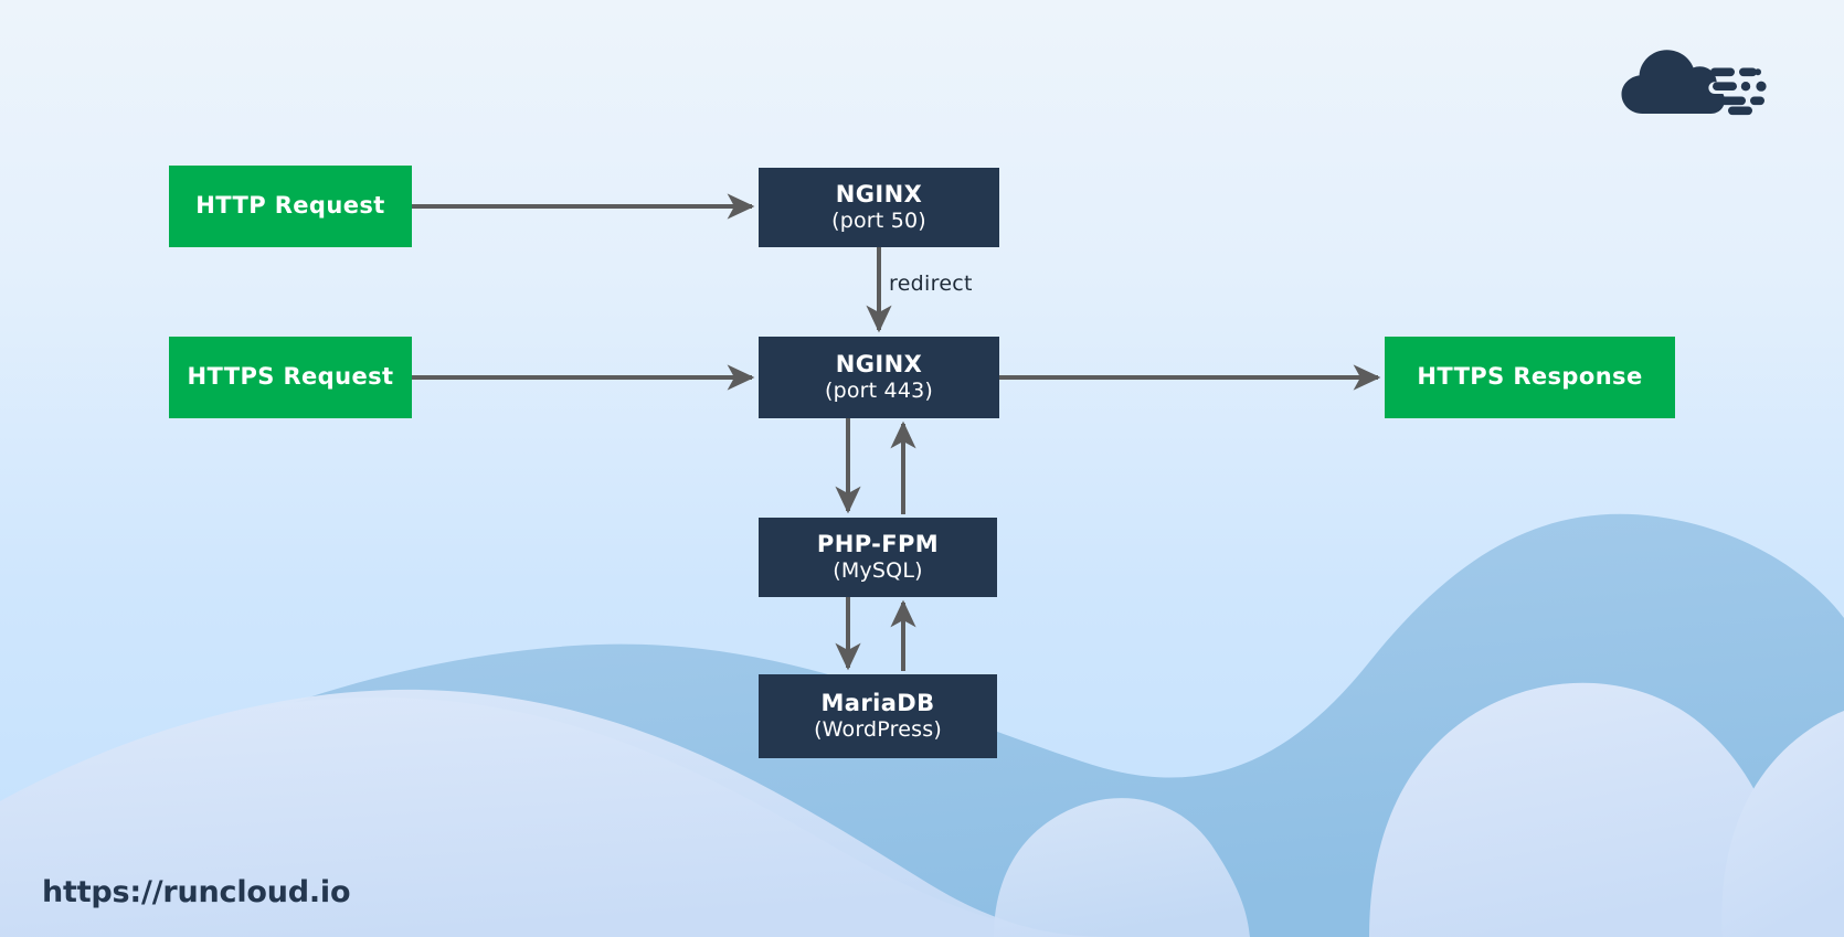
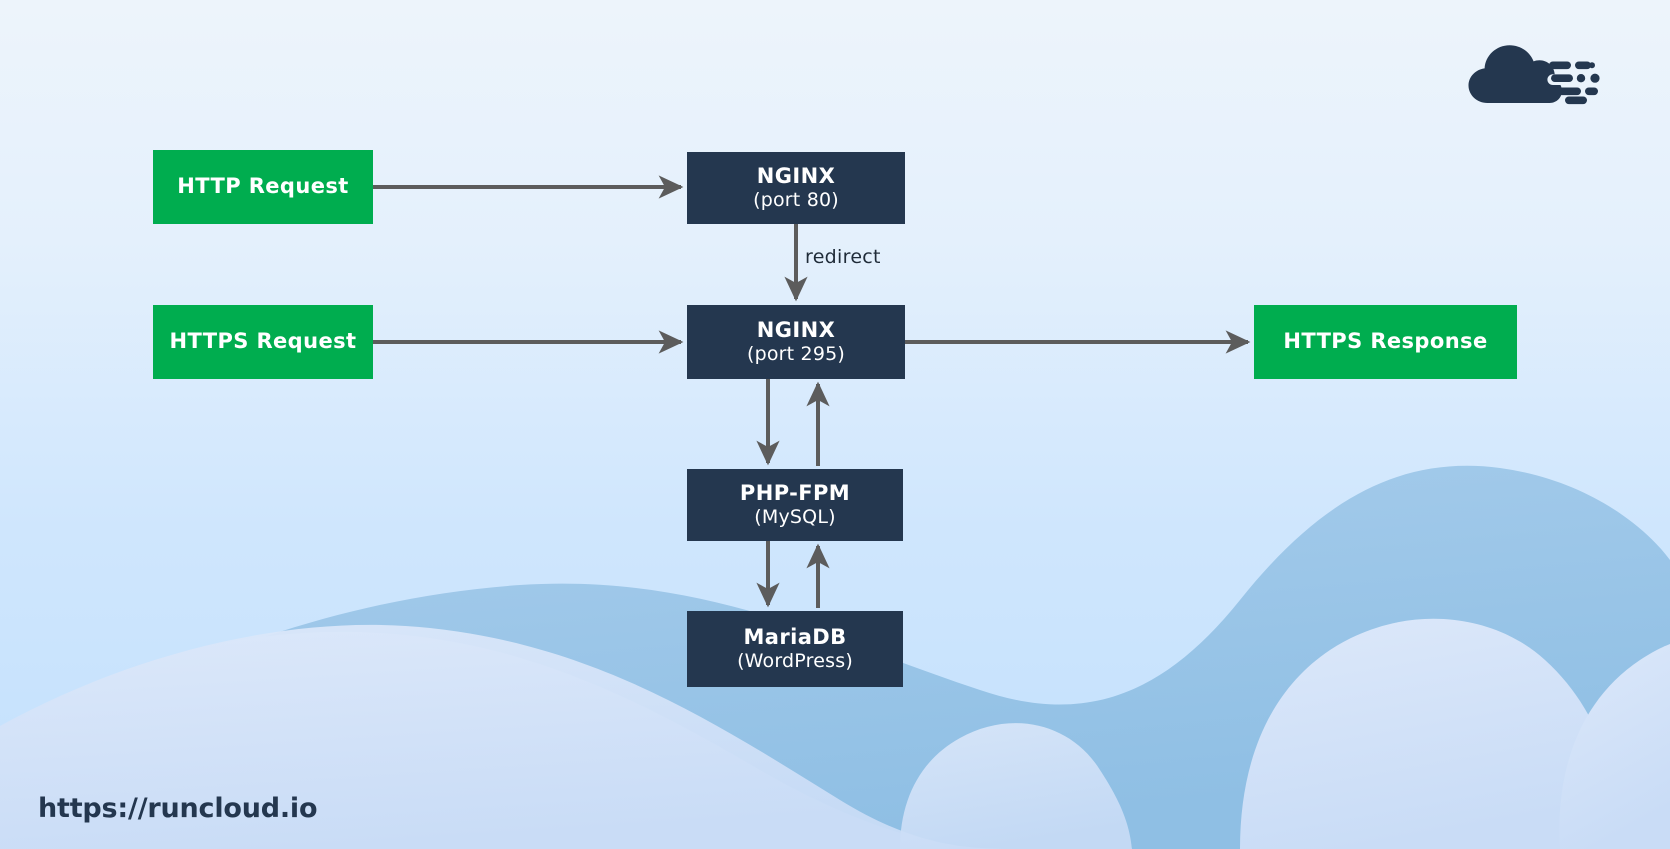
  HTTP Request
  HTTPS Request
  NGINX
- (port 50)
+ (port 80)
  NGINX
- (port 443)
+ (port 295)
  PHP-FPM
  (MySQL)
  MariaDB
  (WordPress)
  HTTPS Response
  redirect
  https://runcloud.io
